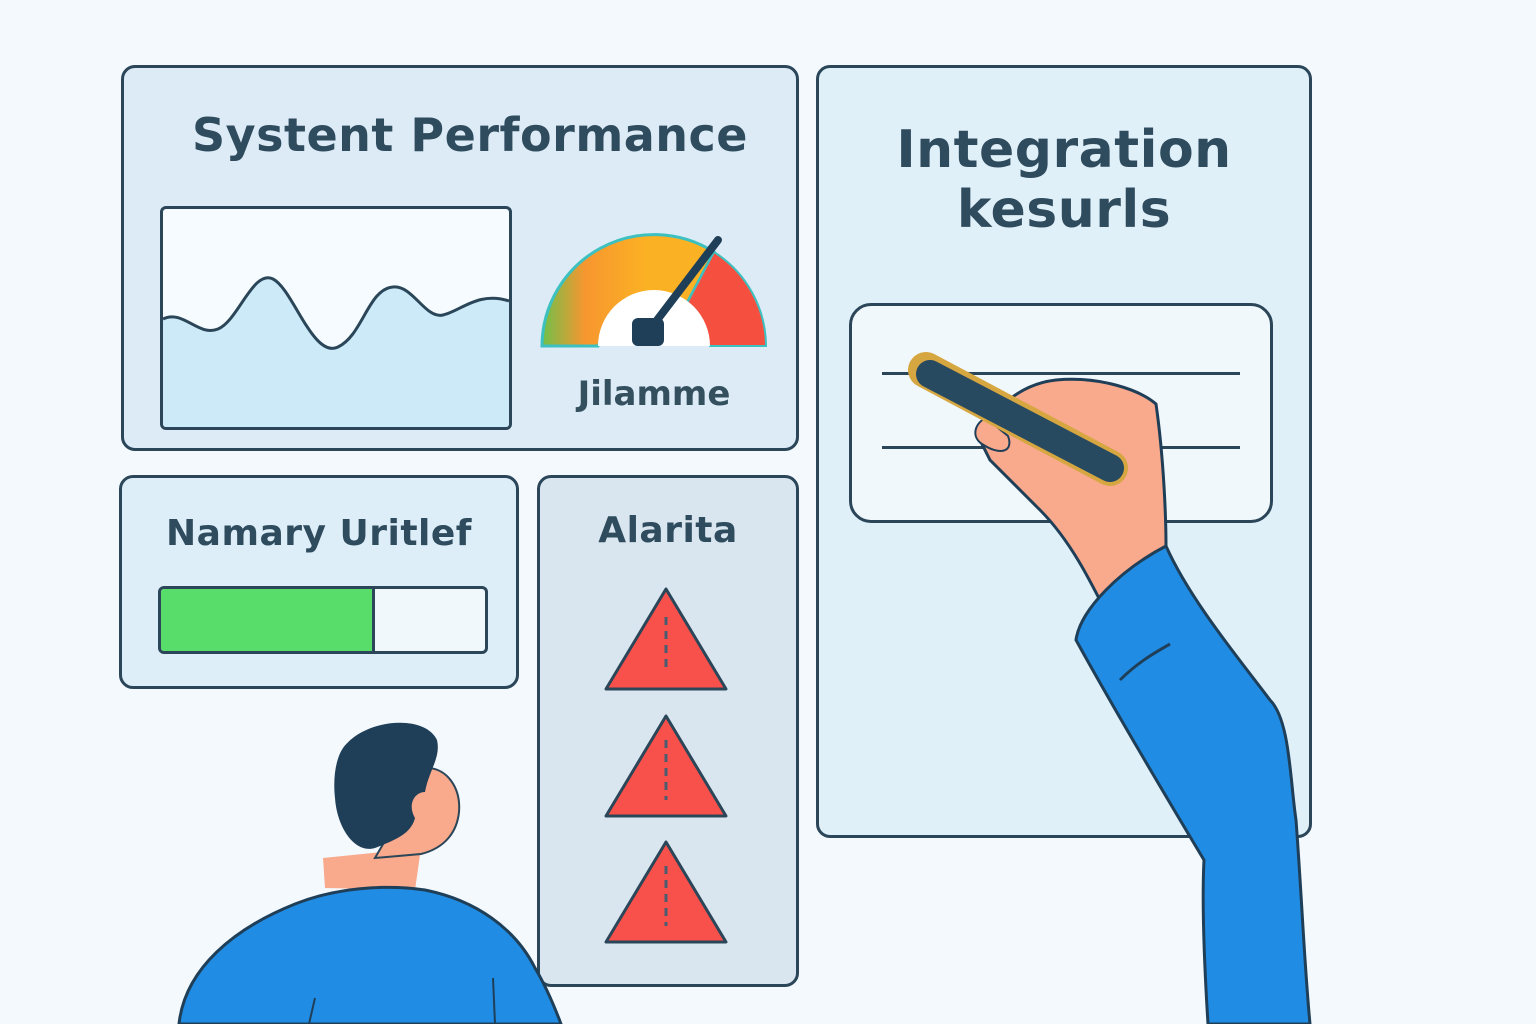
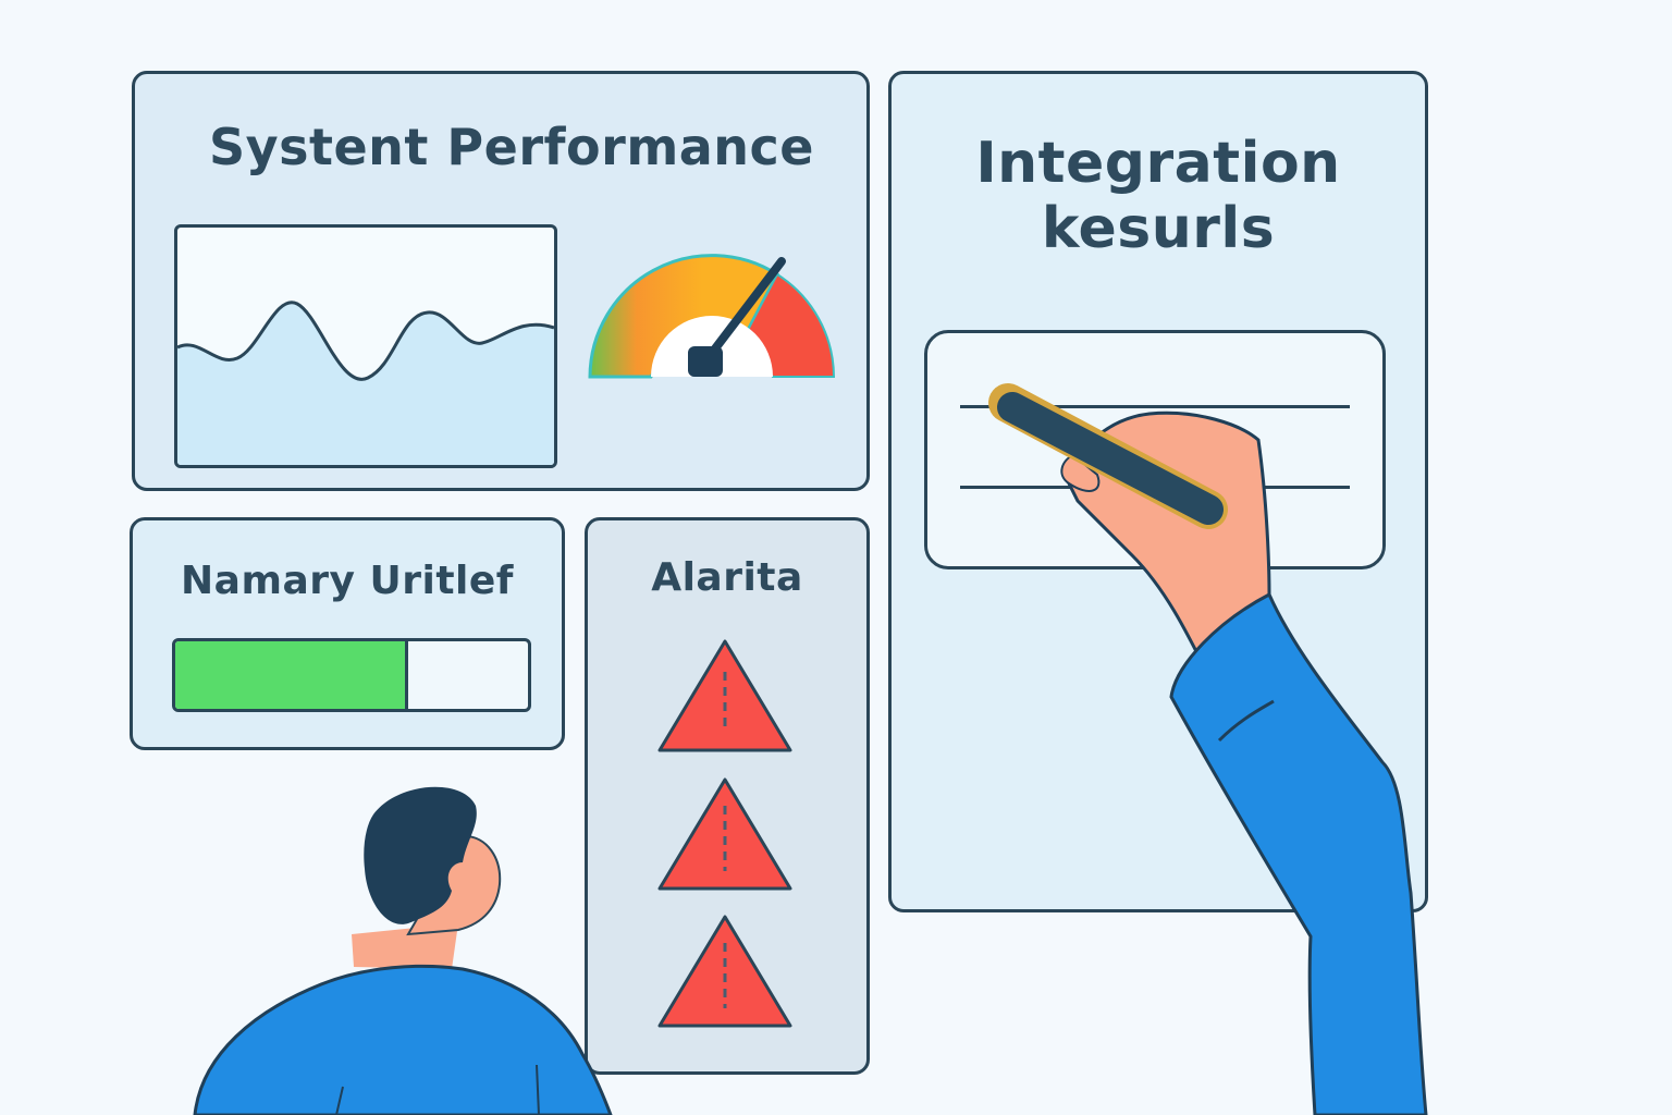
  Systent Performance
- Jilamme
  Integration
  kesurls
  Namary Uritlef
  Alarita
